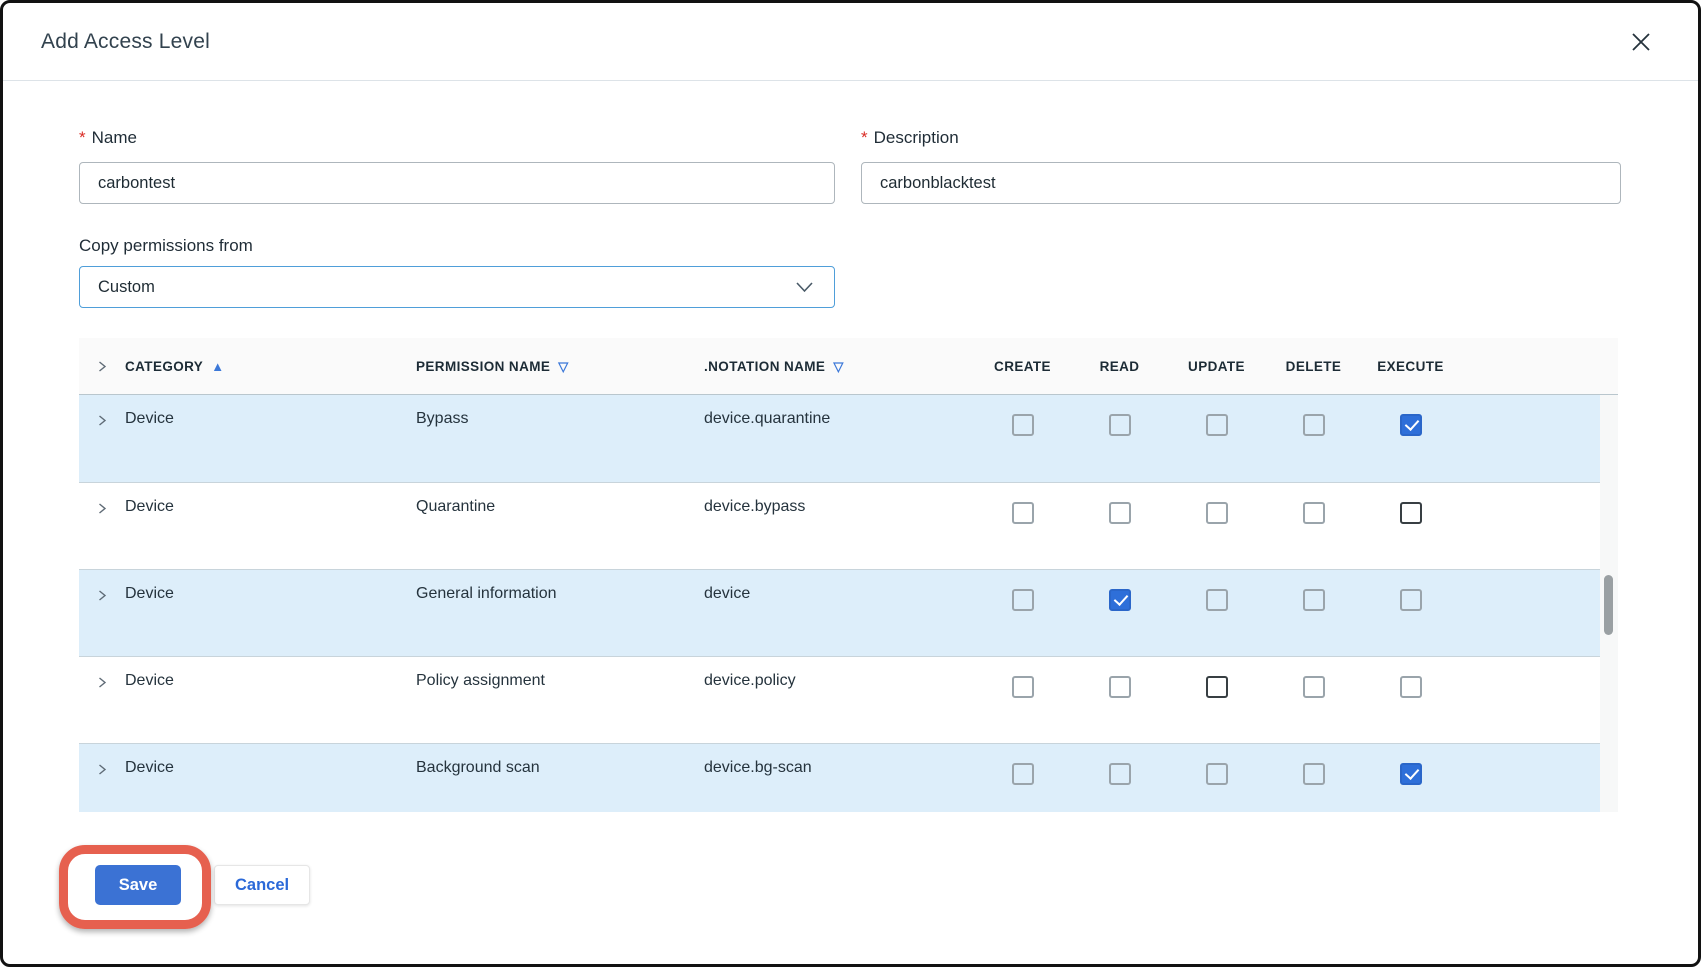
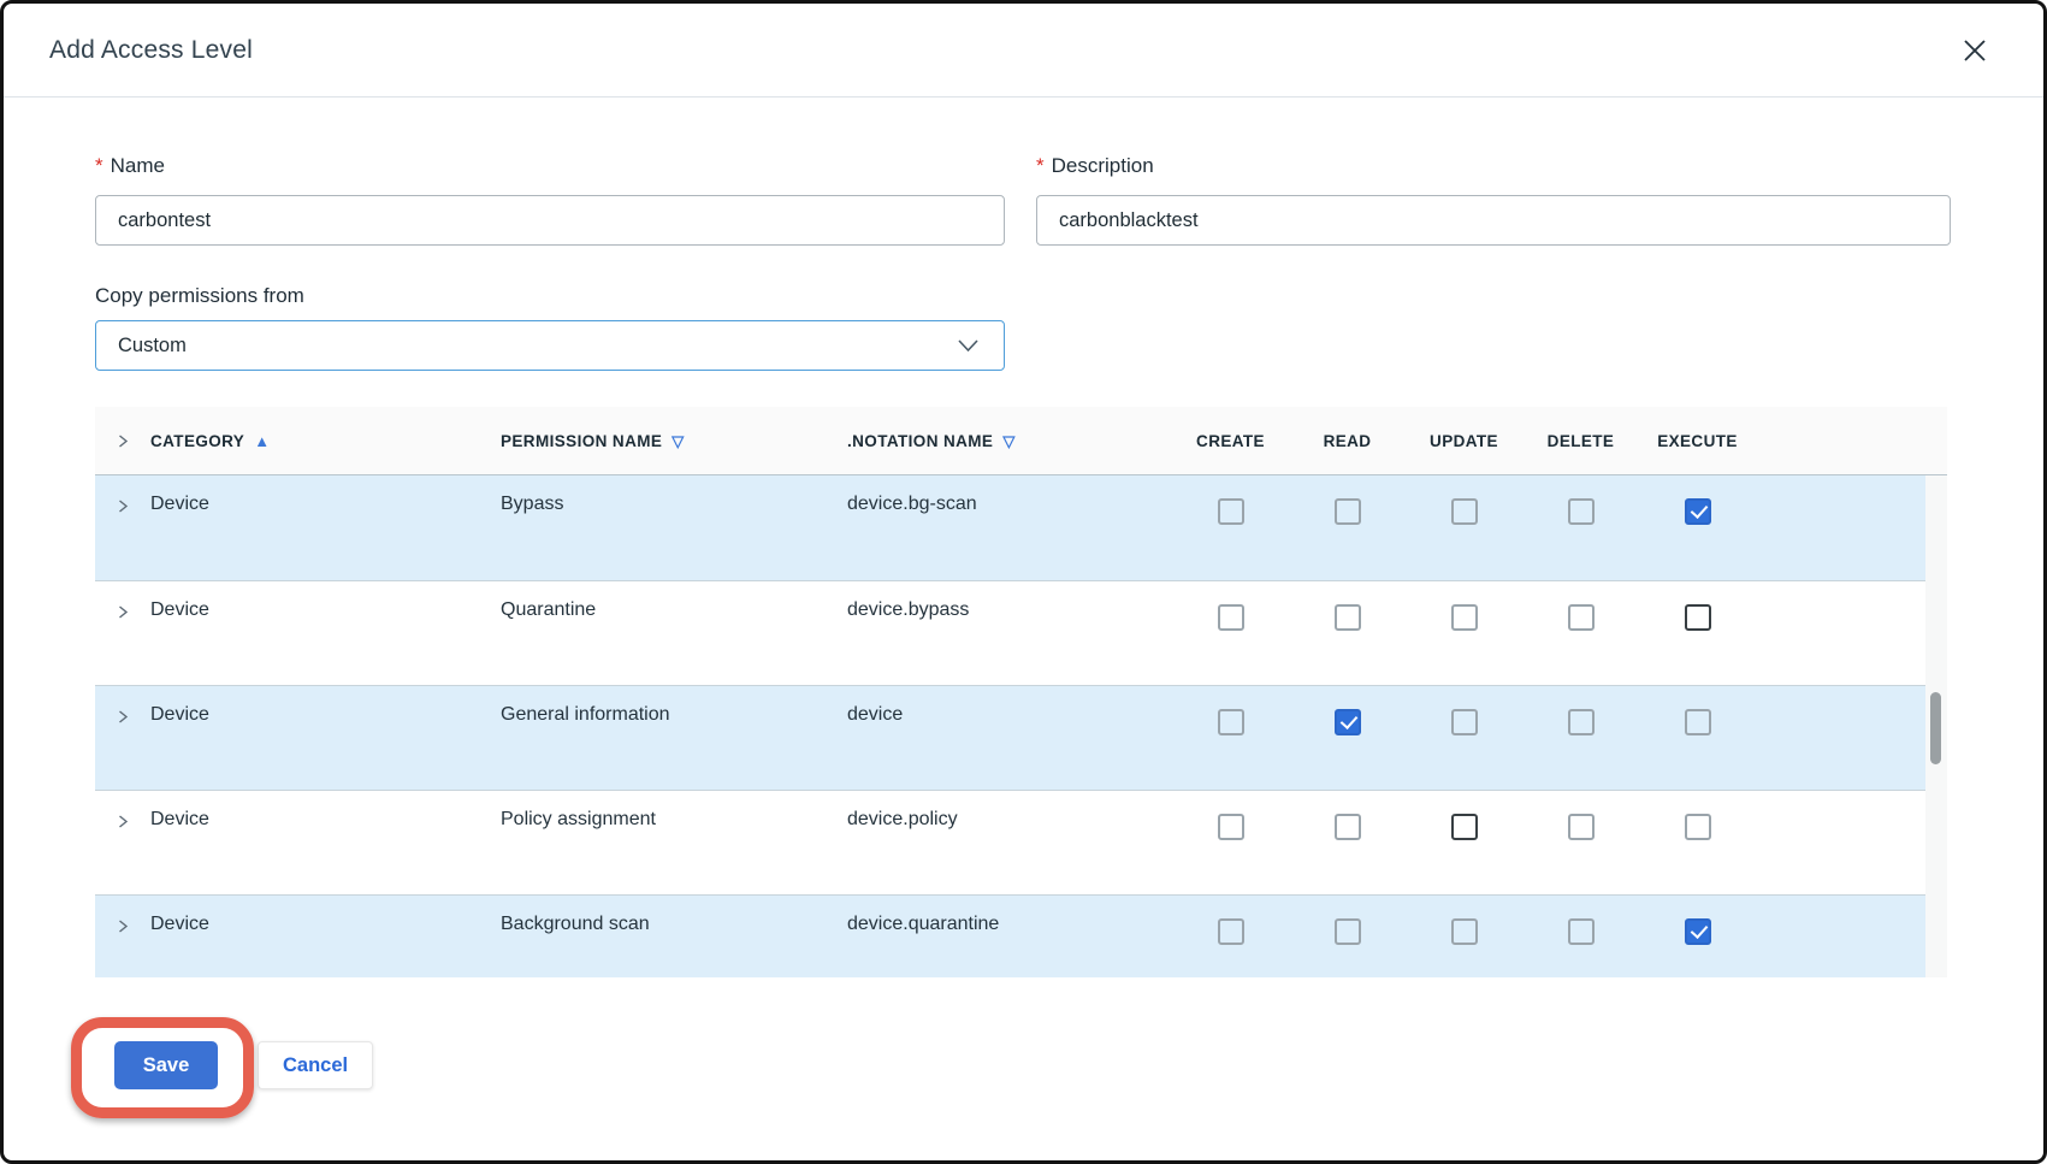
  Add Access Level
  * Name
  carbontest
  * Description
  carbonblacktest
  Copy permissions from
  Custom
  CATEGORY
  ▲
  PERMISSION NAME
  ▽
  .NOTATION NAME
  ▽
  CREATE
  READ
  UPDATE
  DELETE
  EXECUTE
  Device
  Bypass
- device.quarantine
+ device.bg-scan
  Device
  Quarantine
  device.bypass
  Device
  General information
  device
  Device
  Policy assignment
  device.policy
  Device
  Background scan
- device.bg-scan
+ device.quarantine
  Save
  Cancel
